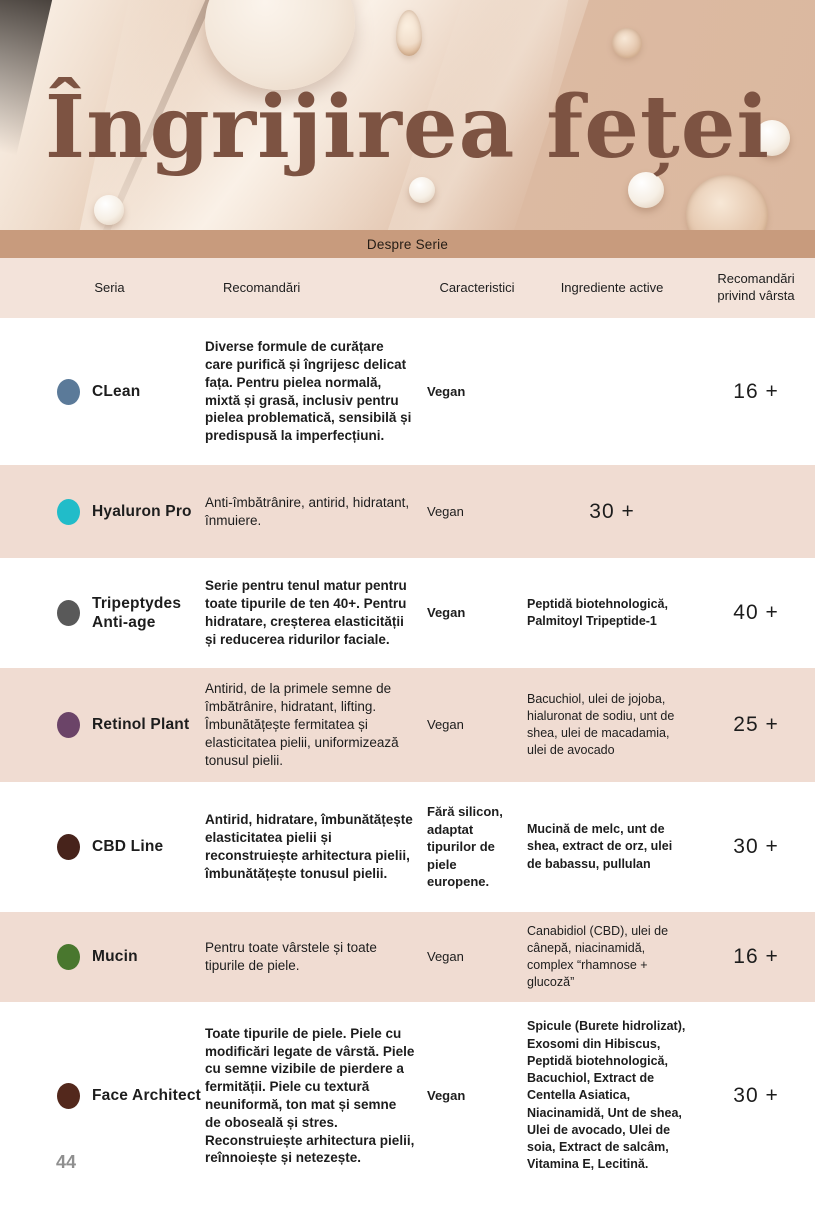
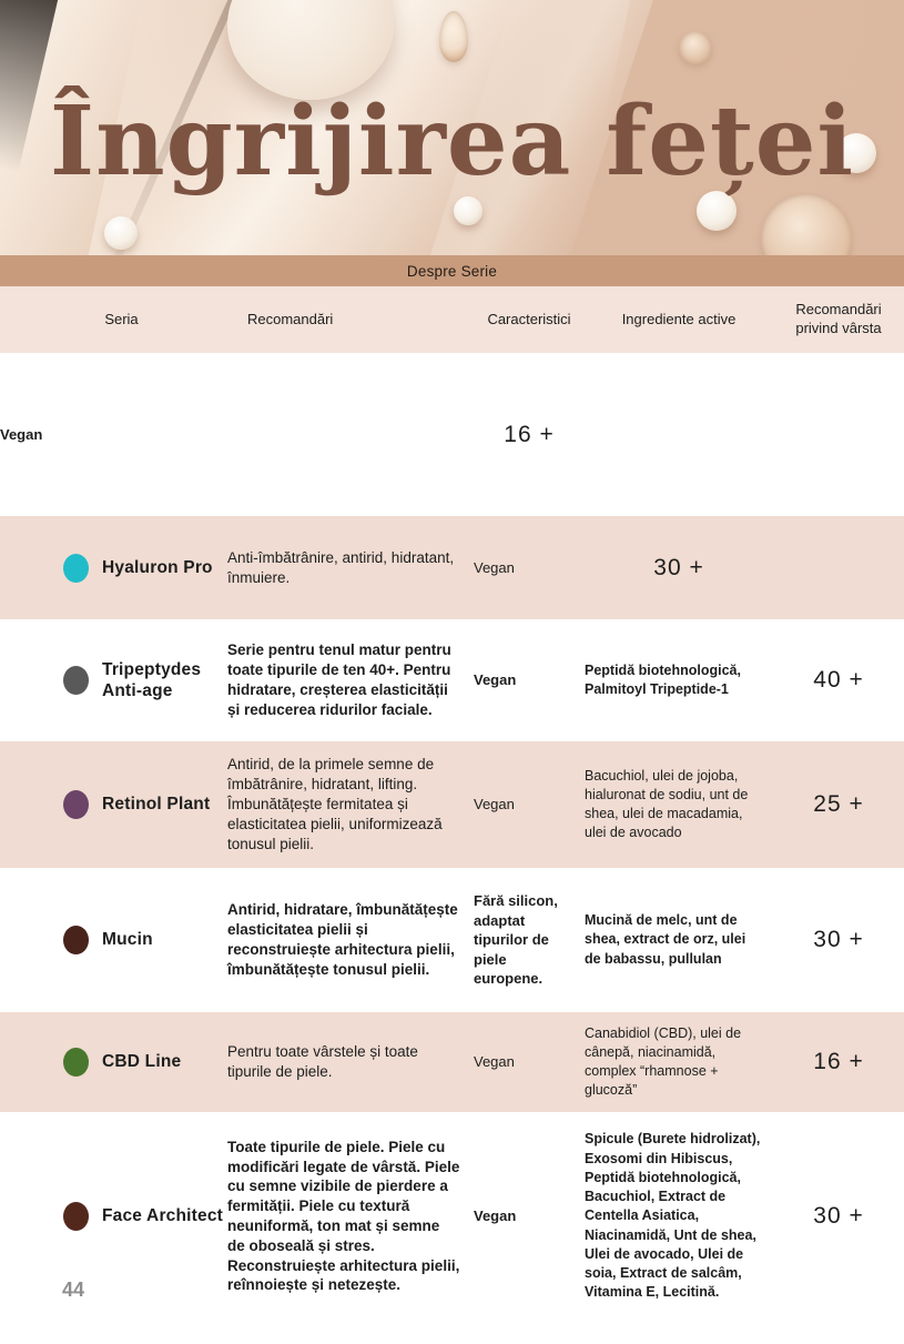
  Îngrijirea feței
  Despre Serie
  Seria
  Recomandări
  Caracteristici
  Ingrediente active
  Recomandări privind vârsta
- CLean
- Diverse formule de curățare care purifică și îngrijesc delicat fața. Pentru pielea normală, mixtă și grasă, inclusiv pentru pielea problematică, sensibilă și predispusă la imperfecțiuni.
  Vegan
  16 +
  Hyaluron Pro
  Anti-îmbătrânire, antirid, hidratant, înmuiere.
  Vegan
  30 +
  Tripeptydes Anti-age
  Serie pentru tenul matur pentru toate tipurile de ten 40+. Pentru hidratare, creșterea elasticității și reducerea ridurilor faciale.
  Vegan
  Peptidă biotehnologică, Palmitoyl Tripeptide-1
  40 +
  Retinol Plant
  Antirid, de la primele semne de îmbătrânire, hidratant, lifting. Îmbunătățește fermitatea și elasticitatea pielii, uniformizează tonusul pielii.
  Vegan
  Bacuchiol, ulei de jojoba, hialuronat de sodiu, unt de shea, ulei de macadamia, ulei de avocado
  25 +
- CBD Line
+ Mucin
  Antirid, hidratare, îmbunătățește elasticitatea pielii și reconstruiește arhitectura pielii, îmbunătățește tonusul pielii.
  Fără silicon, adaptat tipurilor de piele europene.
  Mucină de melc, unt de shea, extract de orz, ulei de babassu, pullulan
  30 +
- Mucin
+ CBD Line
  Pentru toate vârstele și toate tipurile de piele.
  Vegan
  Canabidiol (CBD), ulei de cânepă, niacinamidă, complex “rhamnose + glucoză”
  16 +
  Face Architect
  Toate tipurile de piele. Piele cu modificări legate de vârstă. Piele cu semne vizibile de pierdere a fermității. Piele cu textură neuniformă, ton mat și semne de oboseală și stres. Reconstruiește arhitectura pielii, reînnoiește și netezește.
  Vegan
  Spicule (Burete hidrolizat), Exosomi din Hibiscus, Peptidă biotehnologică, Bacuchiol, Extract de Centella Asiatica, Niacinamidă, Unt de shea, Ulei de avocado, Ulei de soia, Extract de salcâm, Vitamina E, Lecitină.
  30 +
  44
